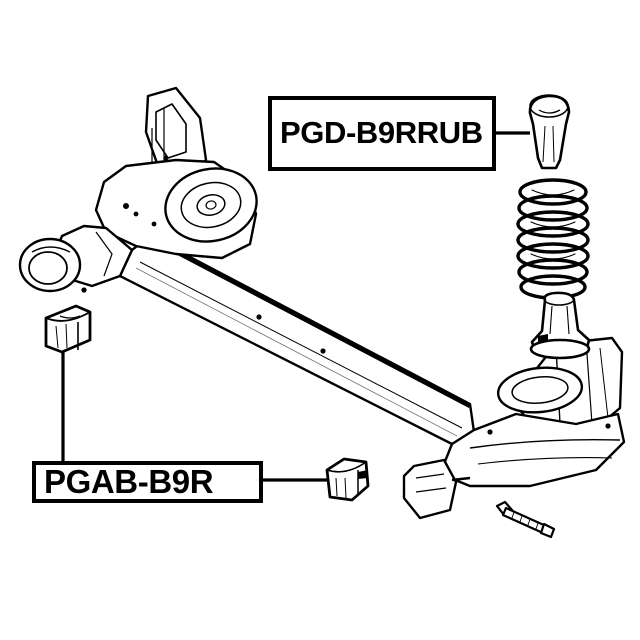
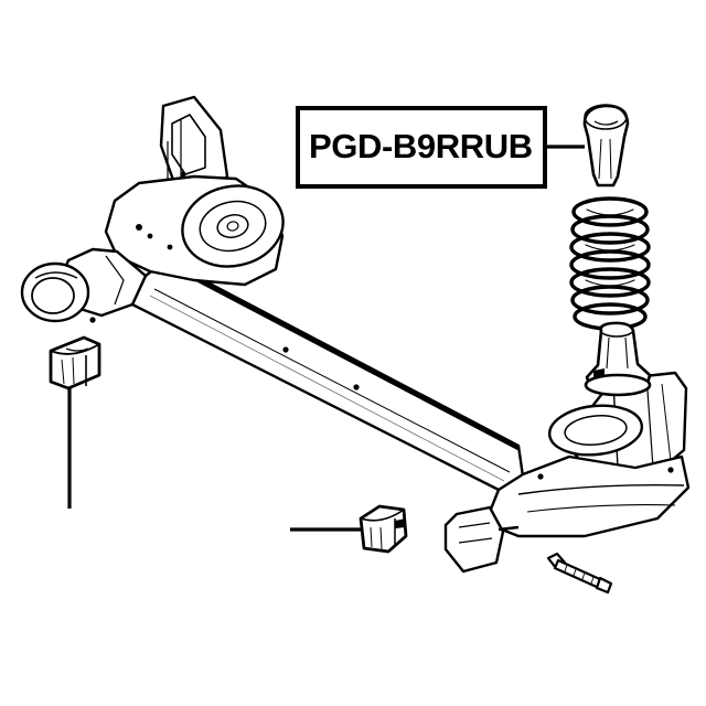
  PGD-B9RRUB
- PGAB-B9R
